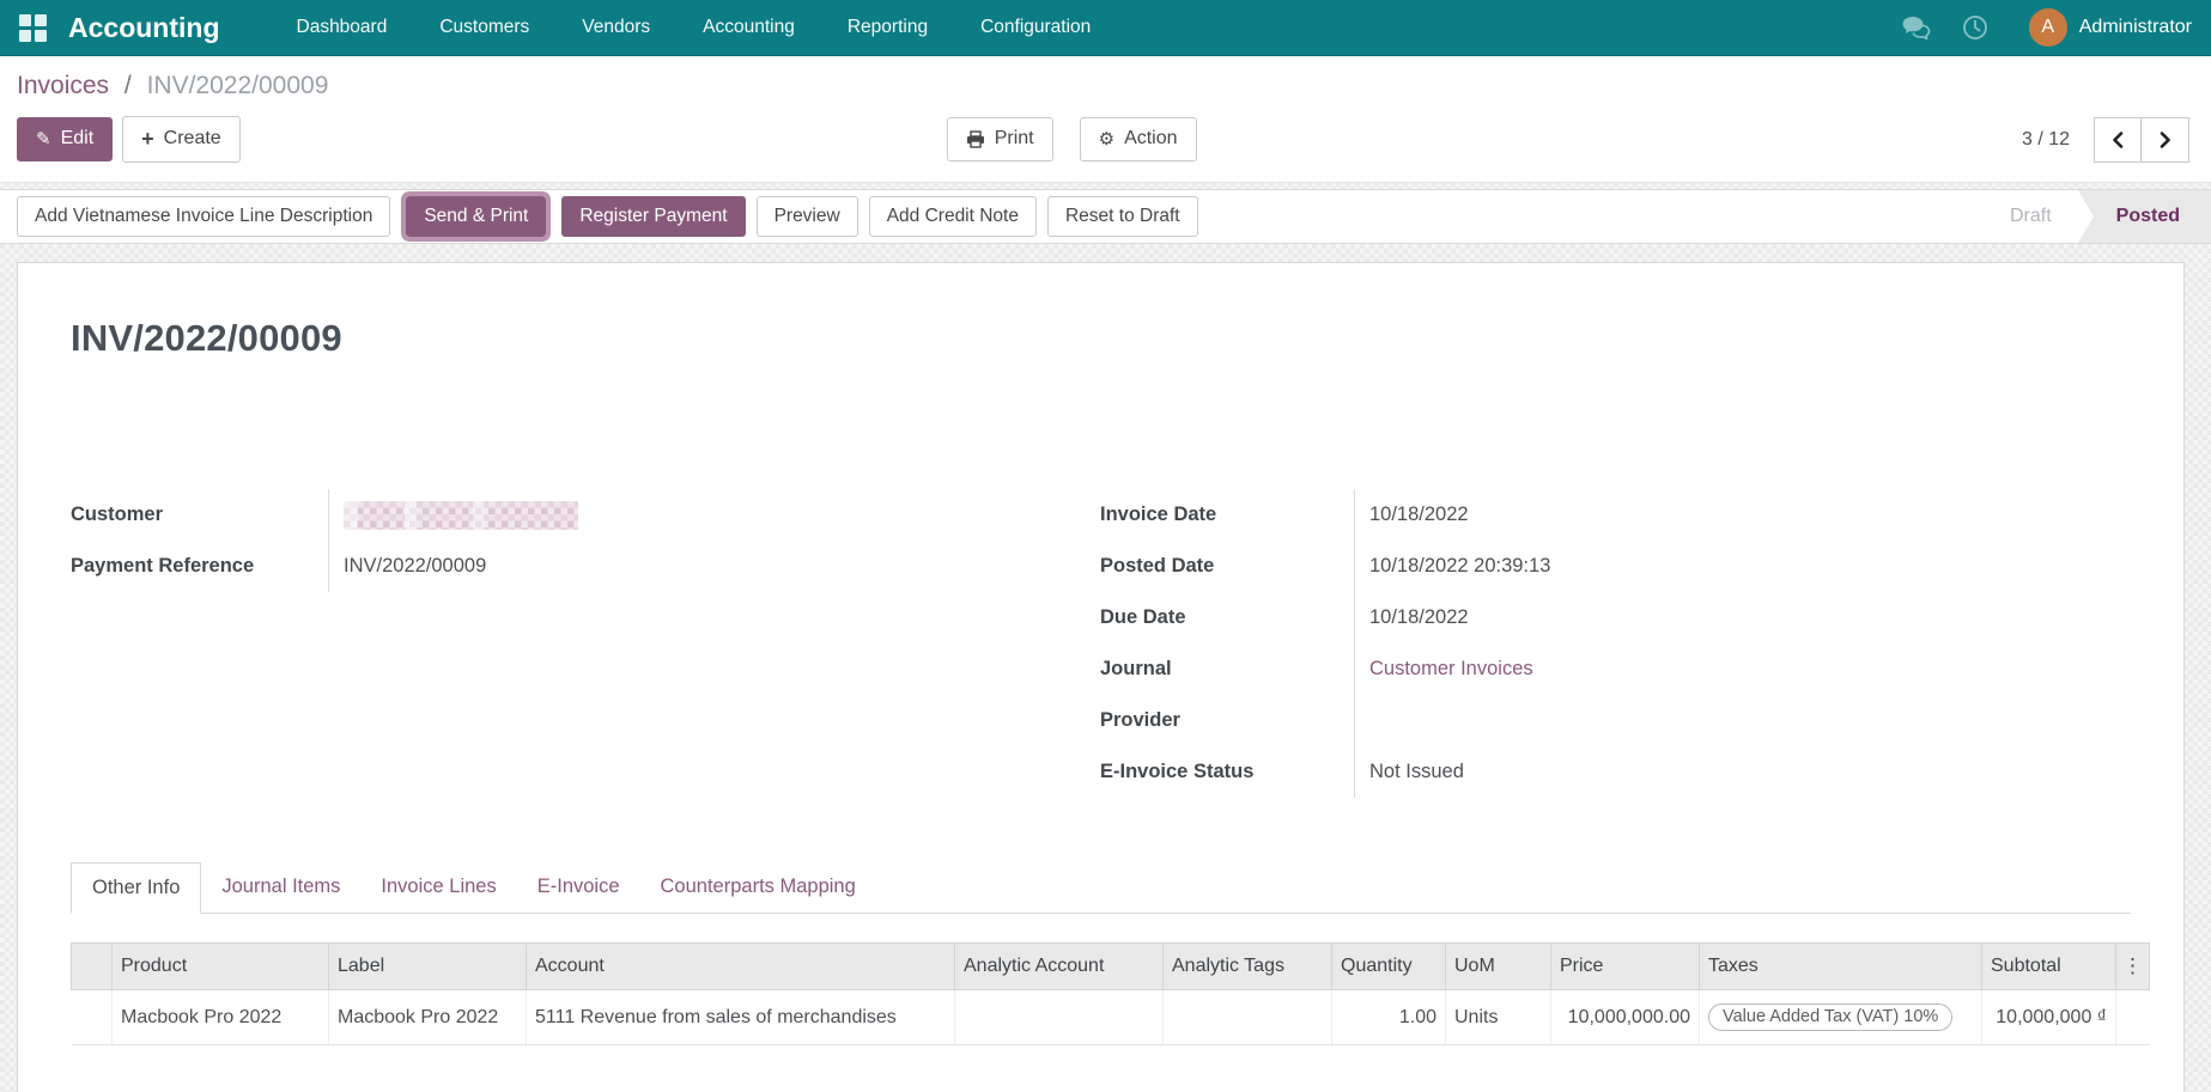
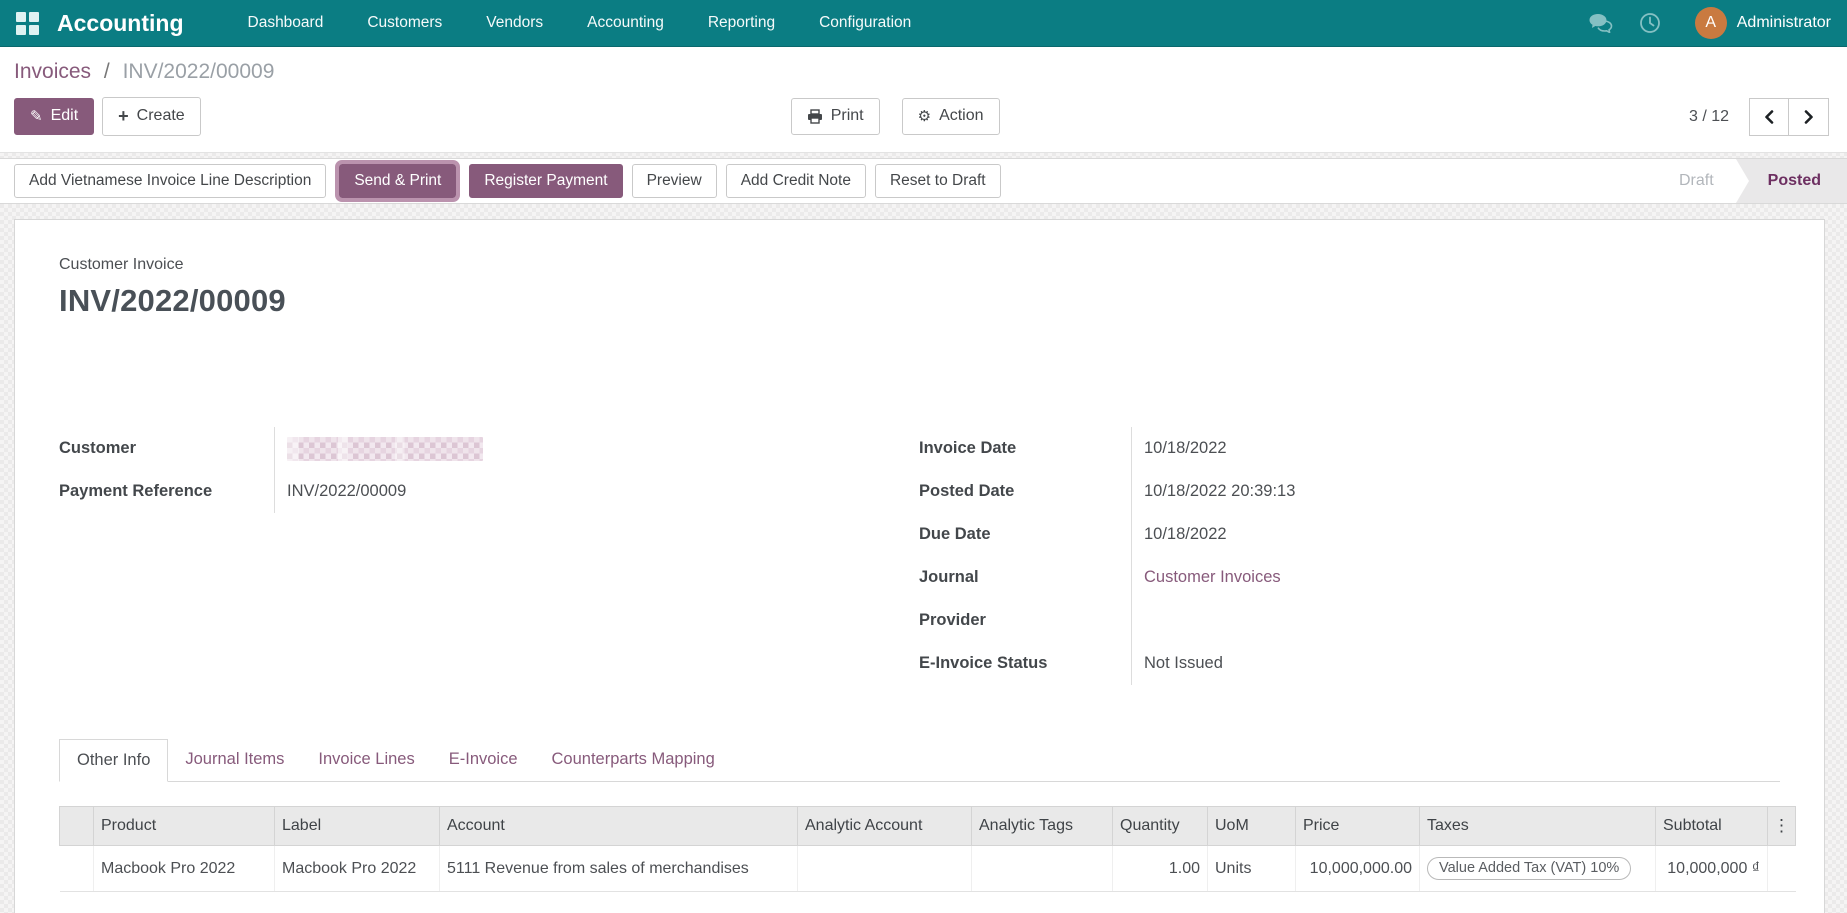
  Accounting
  Dashboard
  Customers
  Vendors
  Accounting
  Reporting
  Configuration
  A
  Administrator
  Invoices / INV/2022/00009
  ✎
  Edit
  +
  Create
  Print
  ⚙
  Action
  3 / 12
  Add Vietnamese Invoice Line Description
  Send & Print
  Register Payment
  Preview
  Add Credit Note
  Reset to Draft
  Draft
  Posted
+ Customer Invoice
  INV/2022/00009
  Customer
  Payment Reference
  INV/2022/00009
  Invoice Date
  10/18/2022
  Posted Date
  10/18/2022 20:39:13
  Due Date
  10/18/2022
  Journal
  Customer Invoices
  Provider
  E-Invoice Status
  Not Issued
  Other Info
  Journal Items
  Invoice Lines
  E-Invoice
  Counterparts Mapping
  	Product	Label	Account	Analytic Account	Analytic Tags	Quantity	UoM	Price	Taxes	Subtotal	⋮
  	Macbook Pro 2022	Macbook Pro 2022	5111 Revenue from sales of merchandises			1.00	Units	10,000,000.00	Value Added Tax (VAT) 10%	10,000,000 ₫
